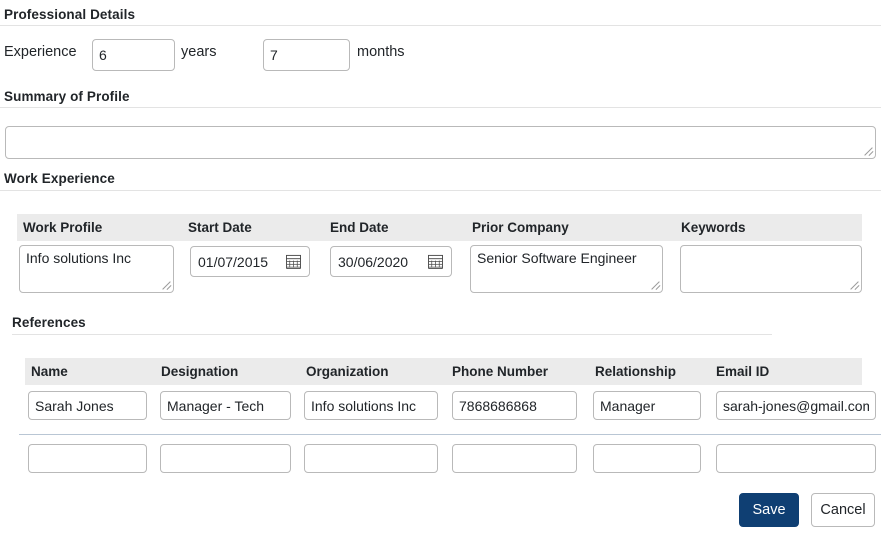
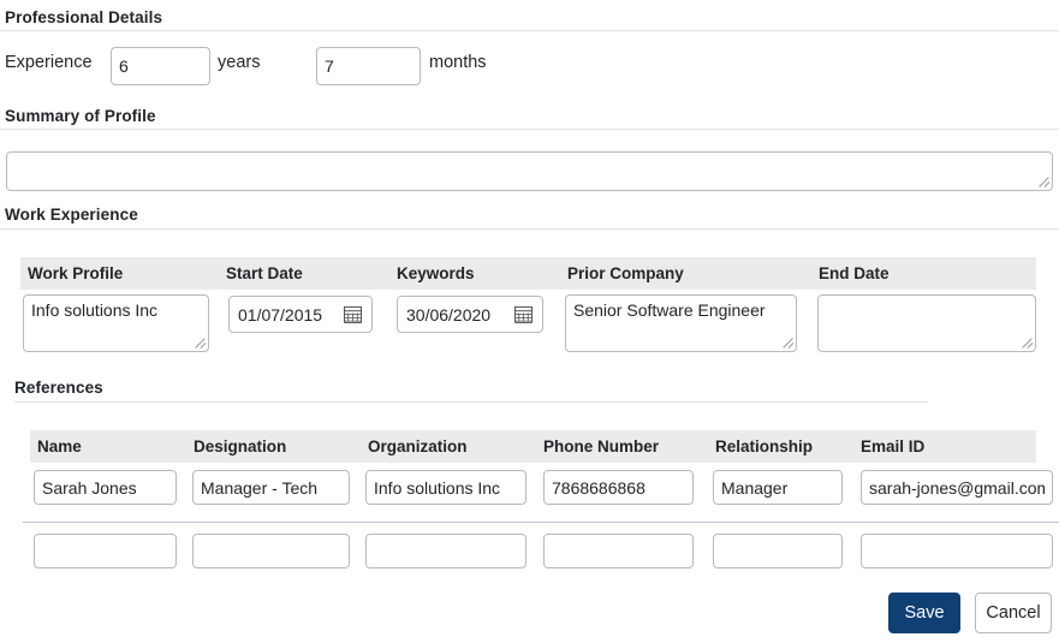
  Professional Details
  Experience
  6
  years
  7
  months
  Summary of Profile
  Work Experience
  Work Profile
  Start Date
- End Date
+ Keywords
  Prior Company
- Keywords
+ End Date
  Info solutions Inc
  01/07/2015
  30/06/2020
  Senior Software Engineer
  References
  Name
  Designation
  Organization
  Phone Number
  Relationship
  Email ID
  Sarah Jones
  Manager - Tech
  Info solutions Inc
  7868686868
  Manager
  sarah-jones@gmail.com
  Save
  Cancel
